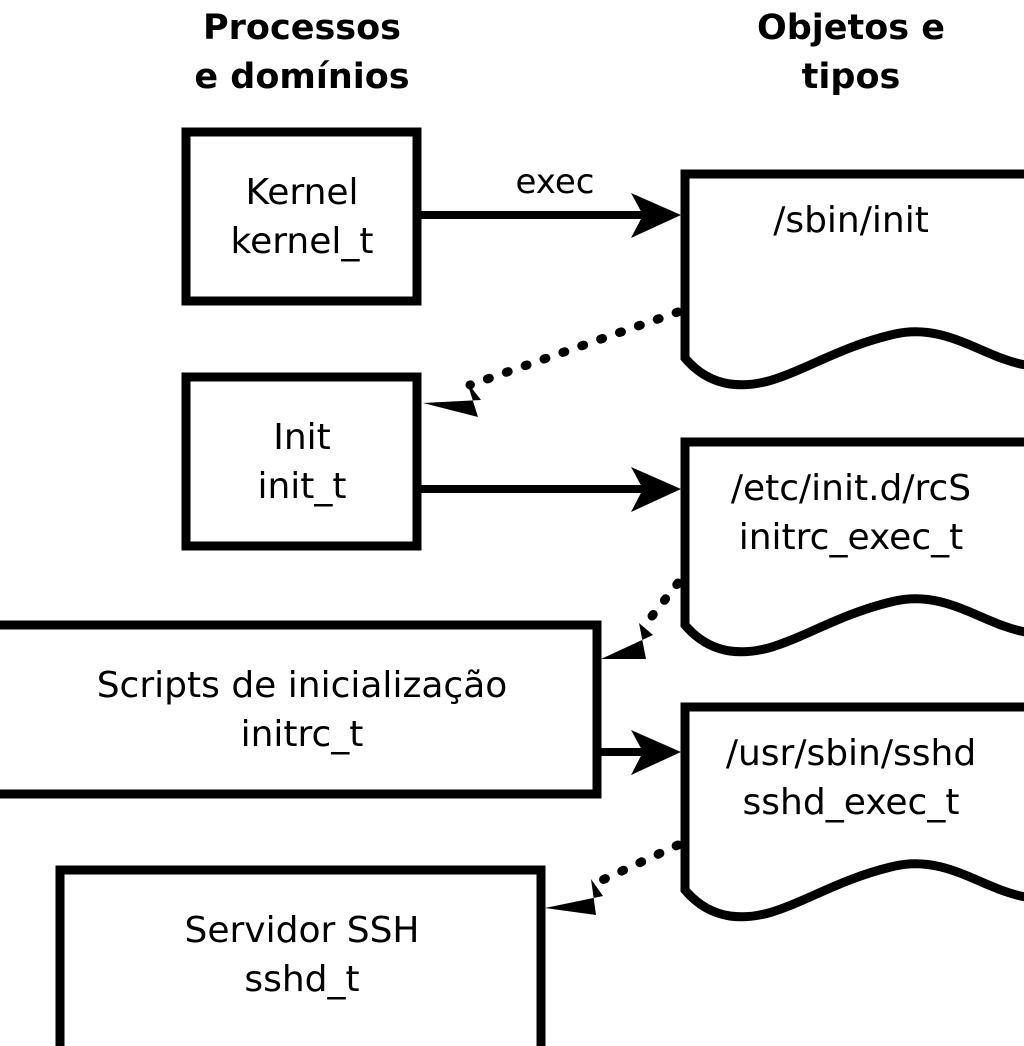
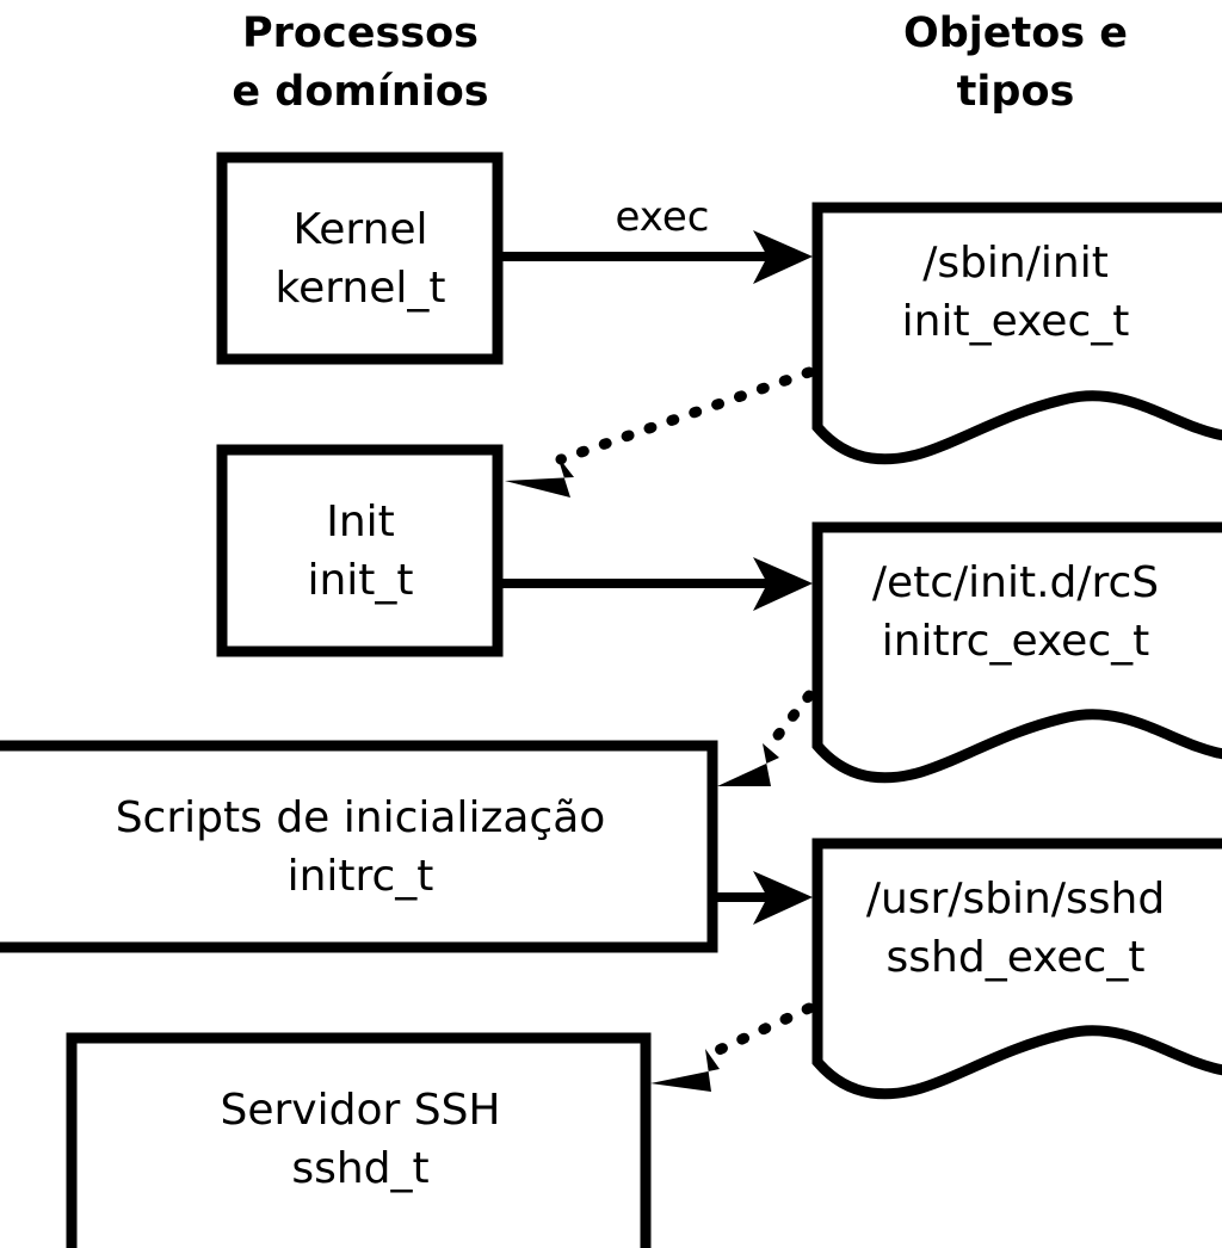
  Processos
  e domínios
  Objetos e
  tipos
  exec
  Kernel
  kernel_t
  Init
  init_t
  Scripts de inicialização
  initrc_t
  Servidor SSH
  sshd_t
  /sbin/init
+ init_exec_t
  /etc/init.d/rcS
  initrc_exec_t
  /usr/sbin/sshd
  sshd_exec_t
